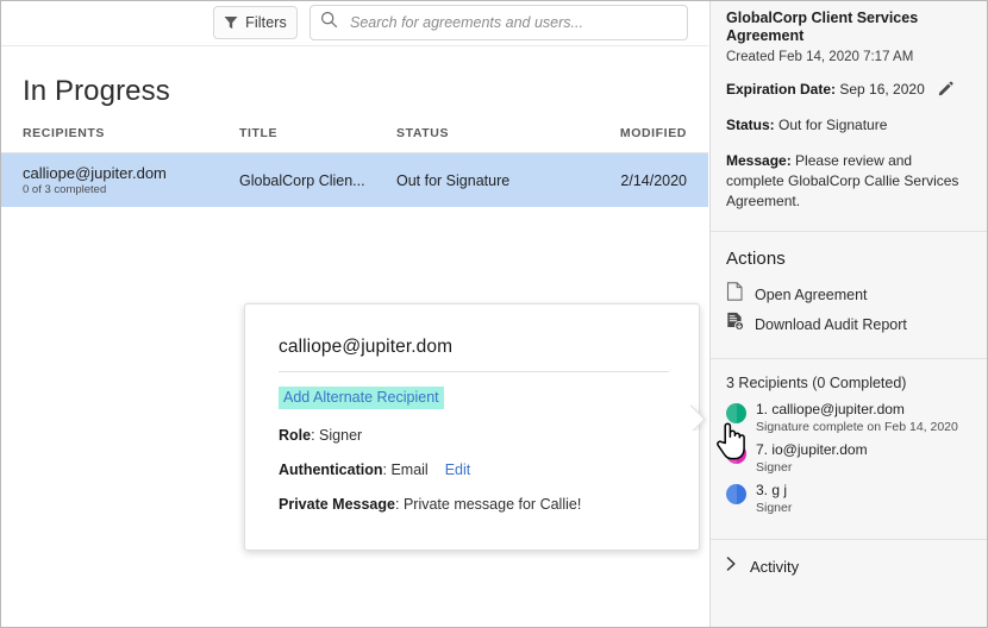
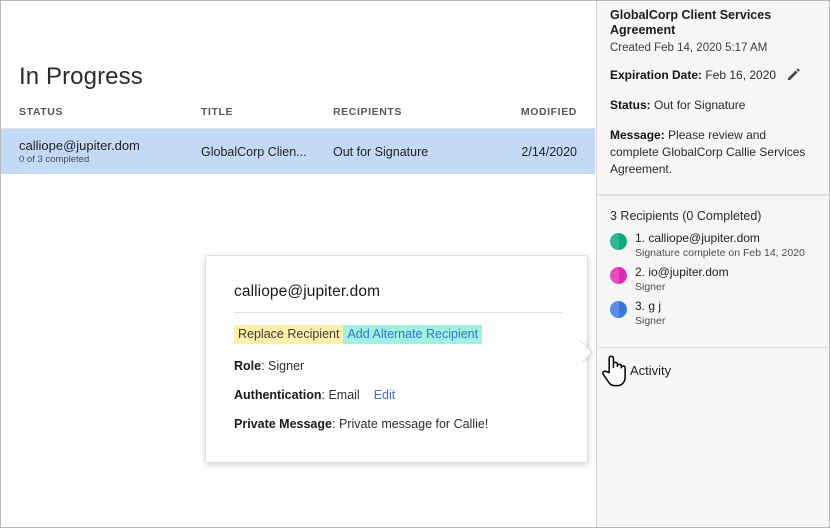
- Filters
- Search for agreements and users...
  In Progress
- RECIPIENTS
+ STATUS
  TITLE
- STATUS
+ RECIPIENTS
  MODIFIED
  calliope@jupiter.dom
  0 of 3 completed
  GlobalCorp Clien...
  Out for Signature
  2/14/2020
  calliope@jupiter.dom
+ Replace Recipient
  Add Alternate Recipient
  Role: Signer
  Authentication: Email Edit
  Private Message: Private message for Callie!
  GlobalCorp Client Services Agreement
- Created Feb 14, 2020 7:17 AM
+ Created Feb 14, 2020 5:17 AM
- Expiration Date: Sep 16, 2020
+ Expiration Date: Feb 16, 2020
  Status: Out for Signature
  Message: Please review and complete GlobalCorp Callie Services Agreement.
- Actions
- Open Agreement
- Download Audit Report
  3 Recipients (0 Completed)
  1. calliope@jupiter.dom
  Signature complete on Feb 14, 2020
- 7. io@jupiter.dom
+ 2. io@jupiter.dom
  Signer
  3. g j
  Signer
  Activity
